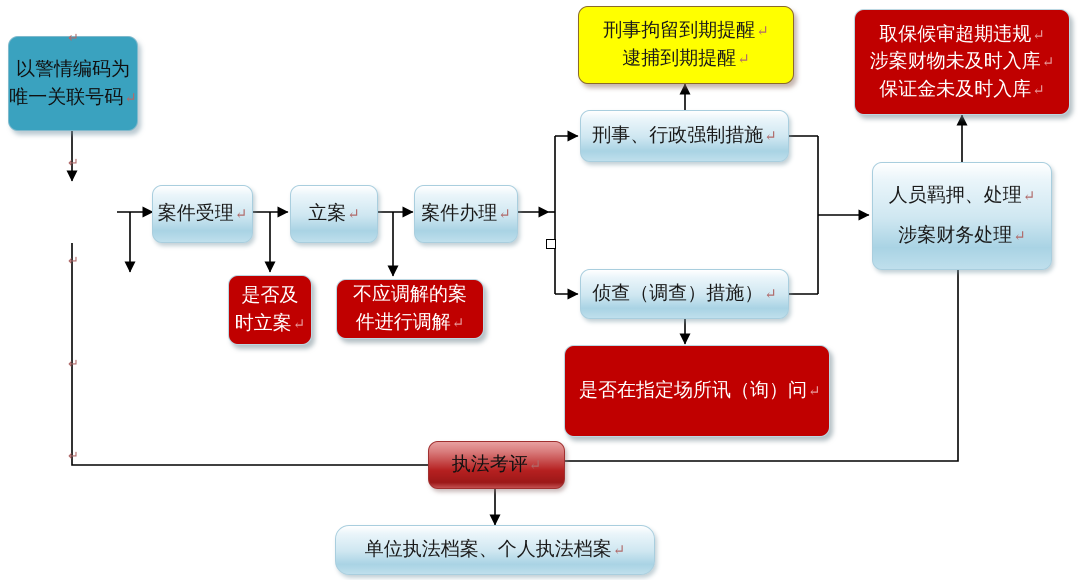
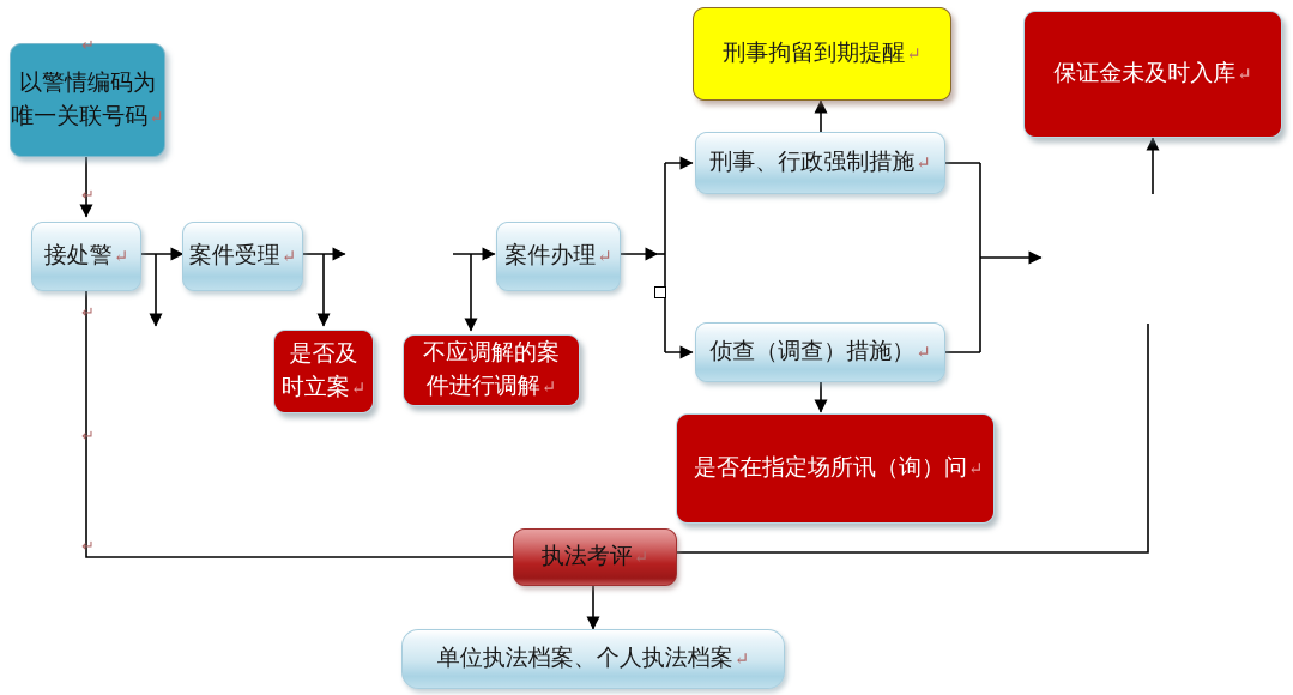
  以警情编码为
  唯一关联号码↵
+ 接处警↵
  案件受理↵
- 立案↵
  案件办理↵
  是否及
  时立案↵
  不应调解的案
  件进行调解↵
  刑事、行政强制措施↵
  侦查（调查）措施）↵
  刑事拘留到期提醒↵
- 逮捕到期提醒↵
  是否在指定场所讯（询）问↵
- 取保候审超期违规↵
- 涉案财物未及时入库↵
  保证金未及时入库↵
- 人员羁押、处理↵
- 涉案财务处理↵
  执法考评↵
  单位执法档案、个人执法档案↵
  ↵
  ↵
  ↵
  ↵
  ↵
